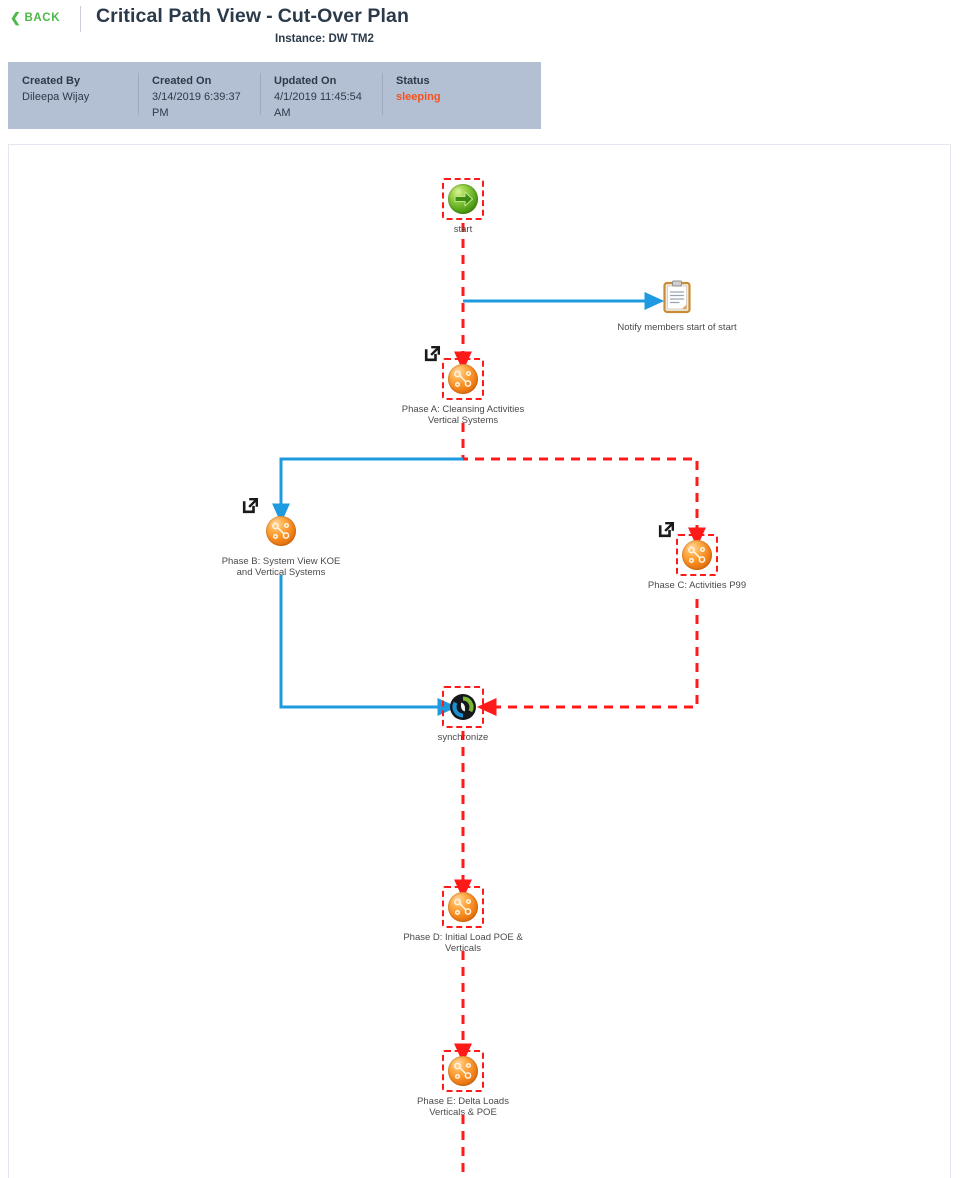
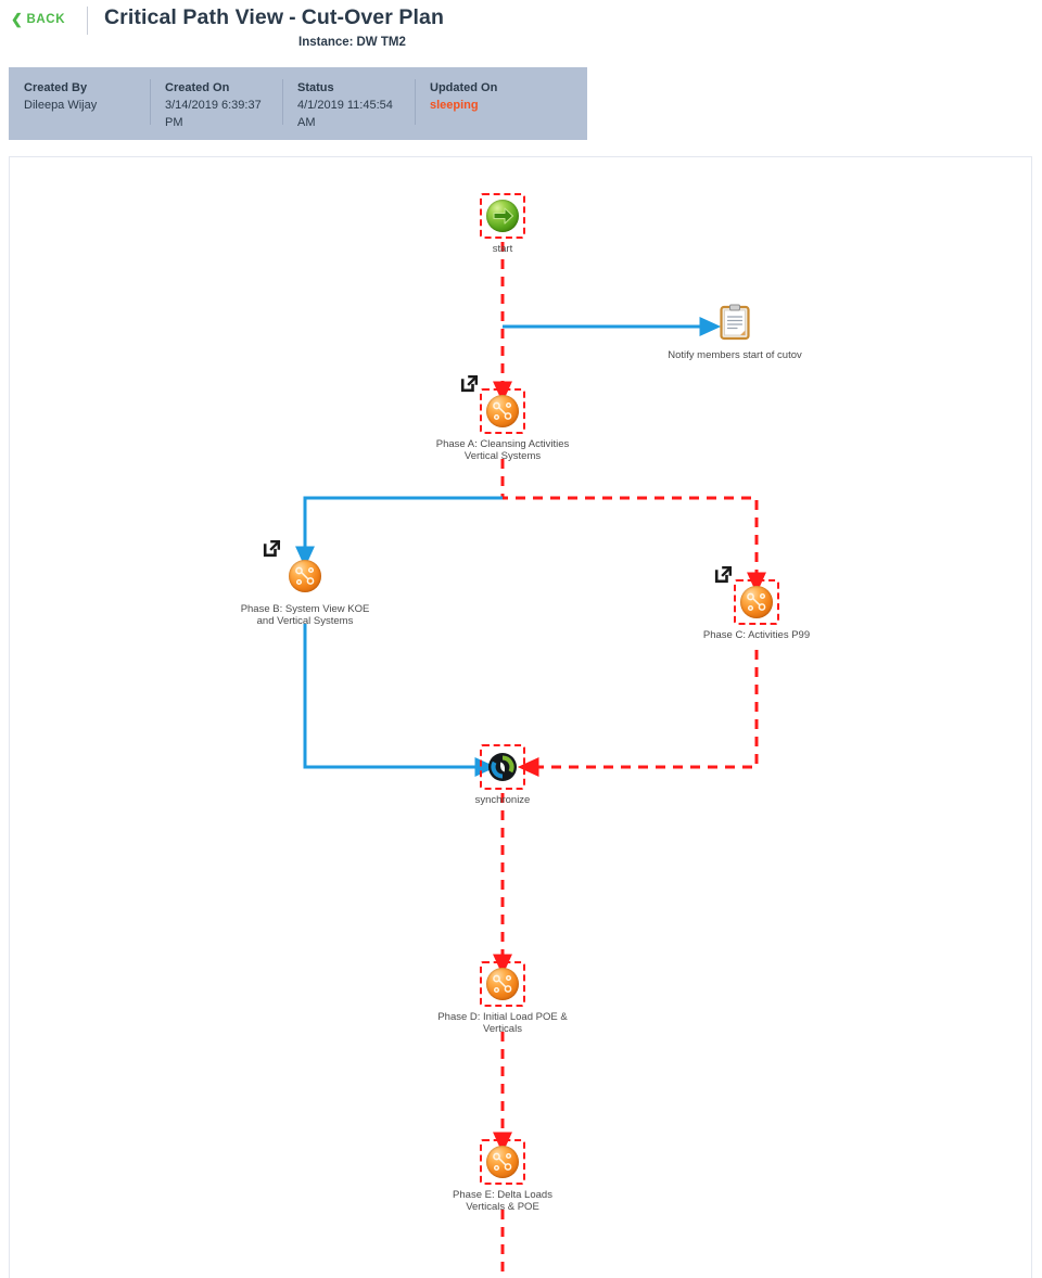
  ❮
  BACK
  Critical Path View - Cut-Over Plan
  Instance: DW TM2
  Created By
  Dileepa Wijay
  Created On
  3/14/2019 6:39:37 PM
- Updated On
+ Status
  4/1/2019 11:45:54 AM
- Status
+ Updated On
  sleeping
  start
- Notify members start of start
+ Notify members start of cutov
  Phase A: Cleansing Activities
  Vertical Systems
  Phase B: System View KOE
  and Vertical Systems
  Phase C: Activities P99
  synchronize
  Phase D: Initial Load POE &
  Verticals
  Phase E: Delta Loads
  Verticals & POE
